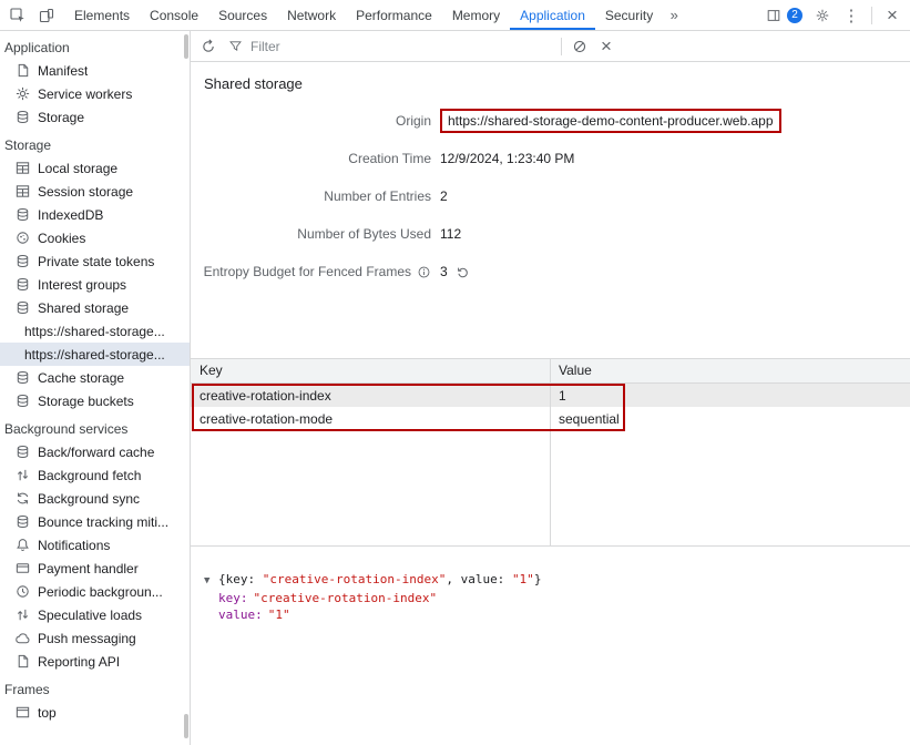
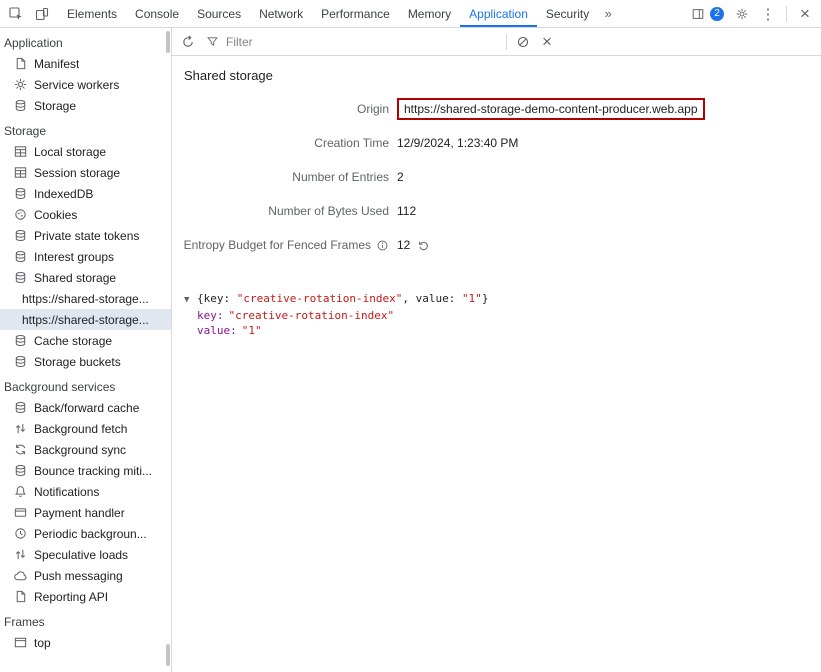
  Elements
  Console
  Sources
  Network
  Performance
  Memory
  Application
  Security
  »
  2
  ⋮
  ×
  Application
  Manifest
  Service workers
  Storage
  Storage
  Local storage
  Session storage
  IndexedDB
  Cookies
  Private state tokens
  Interest groups
  Shared storage
  https://shared-storage...
  https://shared-storage...
  Cache storage
  Storage buckets
  Background services
  Back/forward cache
  Background fetch
  Background sync
  Bounce tracking miti...
  Notifications
  Payment handler
  Periodic backgroun...
  Speculative loads
  Push messaging
  Reporting API
  Frames
  top
  Filter
  ×
  Shared storage
  Origin
  https://shared-storage-demo-content-producer.web.app
  Creation Time
  12/9/2024, 1:23:40 PM
  Number of Entries
  2
  Number of Bytes Used
  112
  Entropy Budget for Fenced Frames
- 3
+ 12
- Key
- Value
- creative-rotation-index
- 1
- creative-rotation-mode
- sequential
  ▼ {key: "creative-rotation-index", value: "1"}
  key: "creative-rotation-index"
  value: "1"
